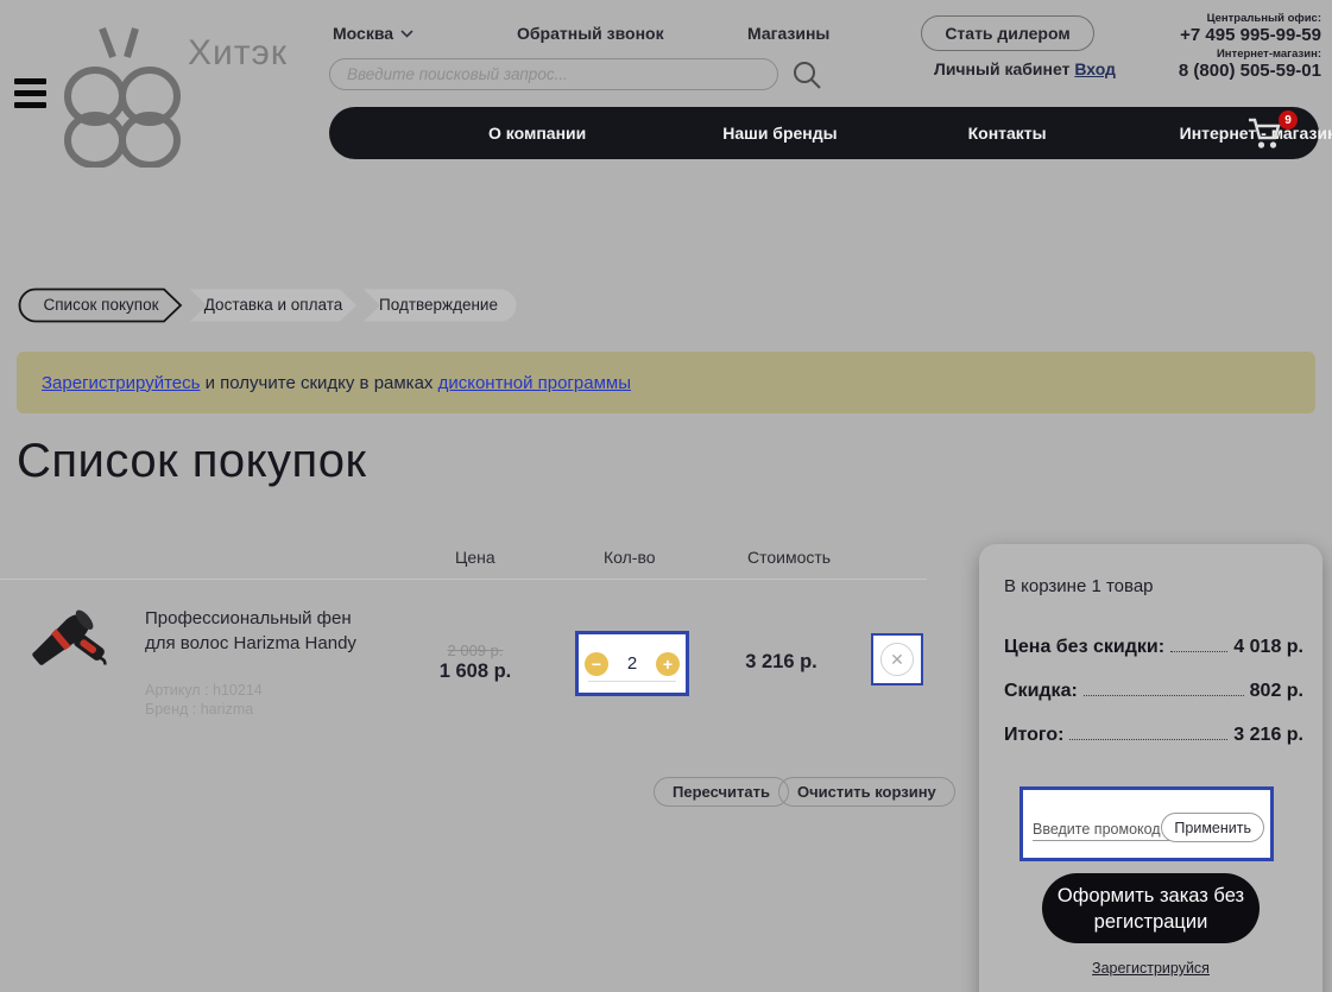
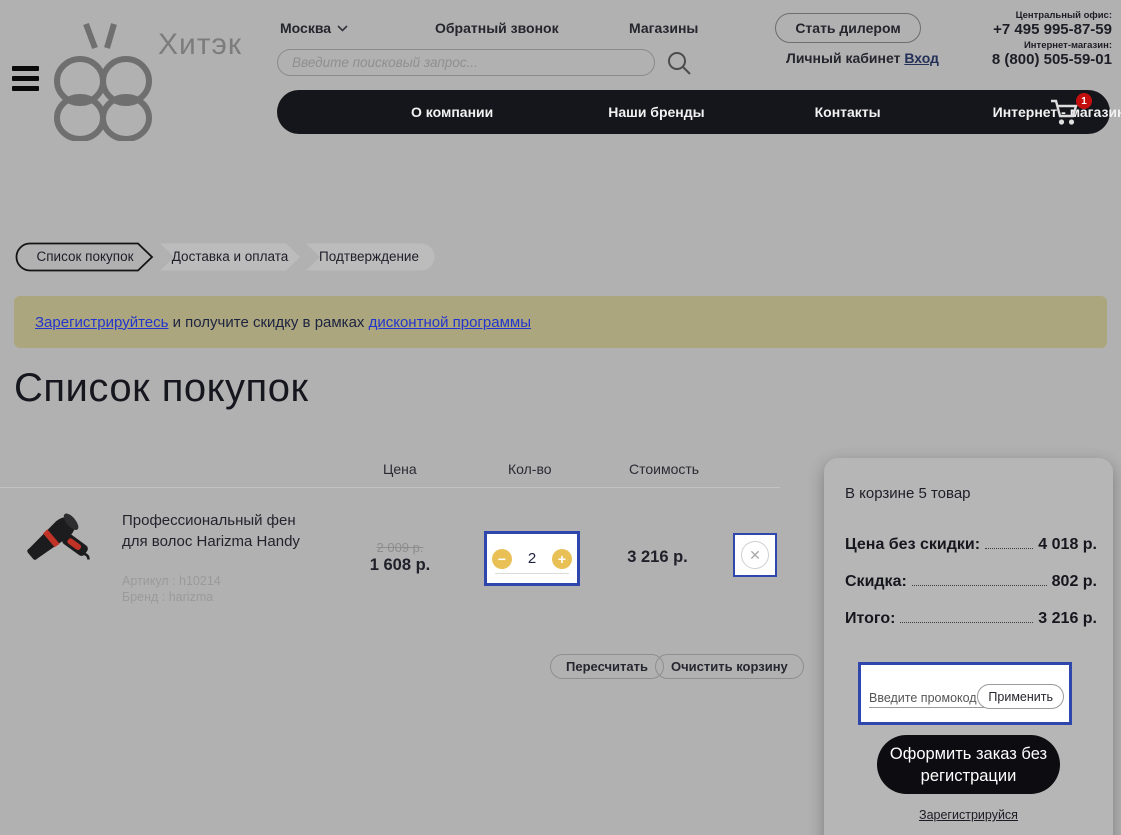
  Хитэк
  Москва
  Обратный звонок
  Магазины
  Введите поисковый запрос...
  Стать дилером
  Личный кабинет Вход
  Центральный офис:
- +7 495 995-99-59
+ +7 495 995-87-59
  Интернет-магазин:
  8 (800) 505-59-01
  О компании
  Наши бренды
  Контакты
  Интернет -агази
- 9
+ 1
  Список покупок
  Доставка и оплата
  Подтверждение
  Зарегистрируйтесь и получите скидку в рамках дисконтной программы
  Список покупок
  Цена
  Кол-во
  Стоимость
  Профессиональный фен для волос Harizma Handy
  2 009 р.
  1 608 р.
  −
  2
  +
  3 216 р.
  ✕
  Пересчитать
  Очистить корзину
- В корзине 1 товар
+ В корзине 5 товар
  Цена без скидки:
  4 018 р.
  Скидка:
  802 р.
  Итого:
  3 216 р.
  Введите промокод
  Применить
  Оформить заказ без регистрации
  Зарегистрируйся
